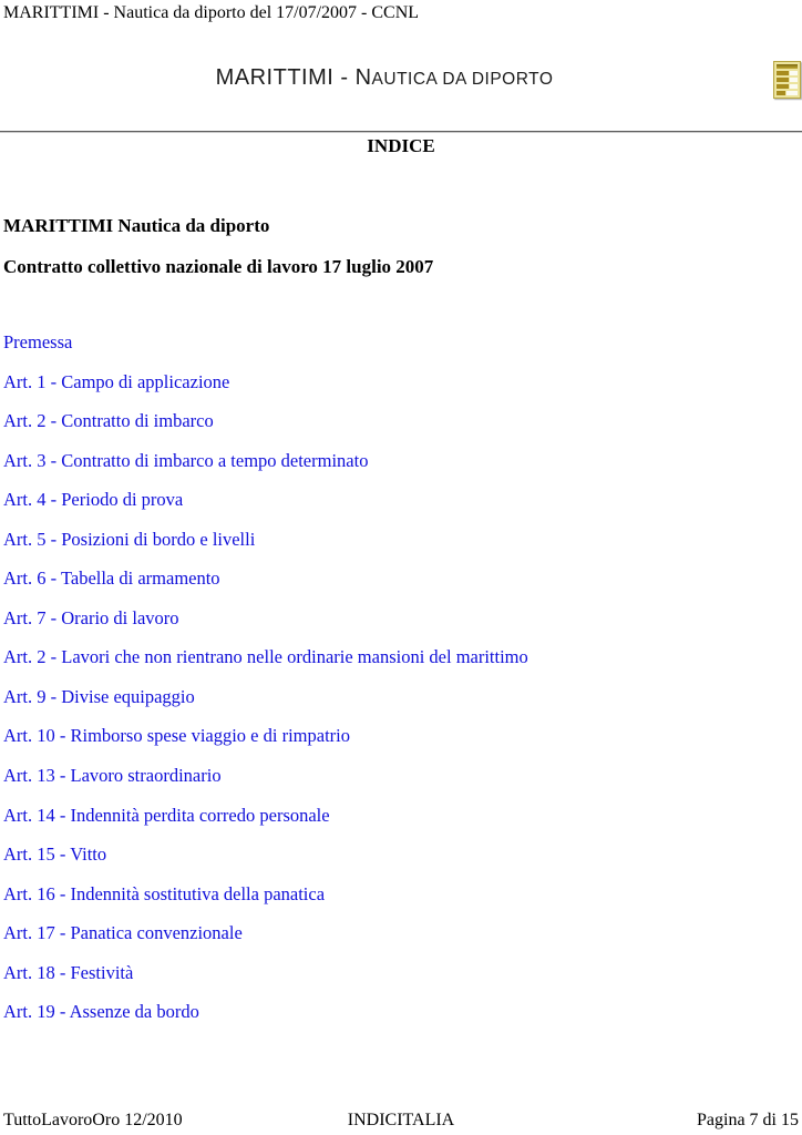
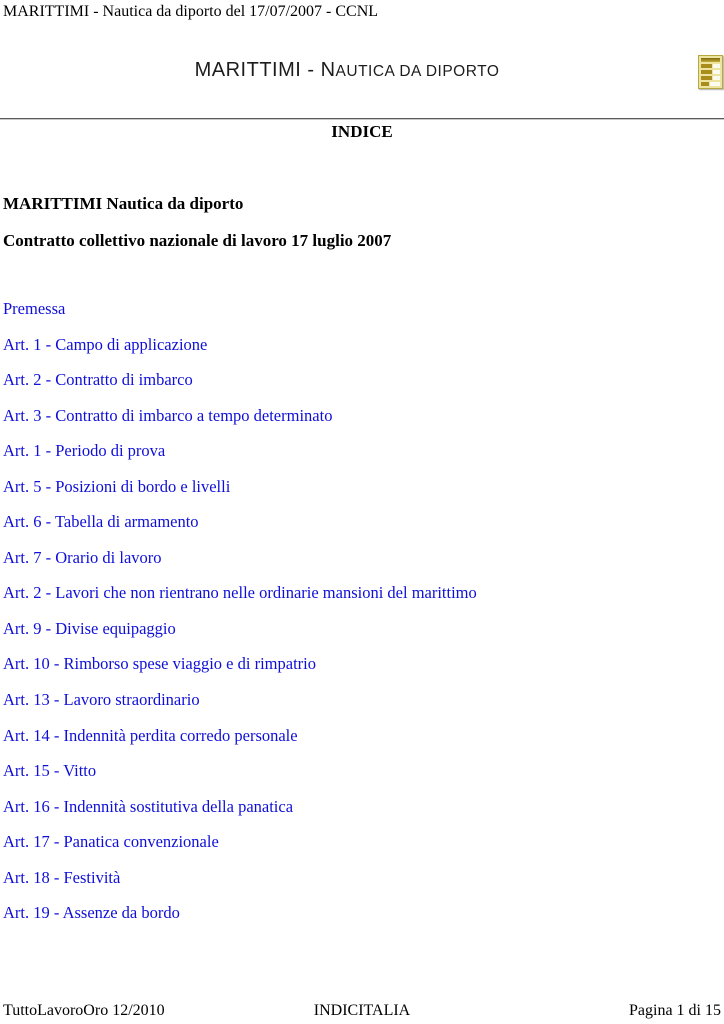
  MARITTIMI - Nautica da diporto del 17/07/2007 - CCNL
  MARITTIMI - NAUTICA DA DIPORTO
  INDICE
  MARITTIMI Nautica da diporto
  Contratto collettivo nazionale di lavoro 17 luglio 2007
  Premessa
  Art. 1 - Campo di applicazione
  Art. 2 - Contratto di imbarco
  Art. 3 - Contratto di imbarco a tempo determinato
- Art. 4 - Periodo di prova
+ Art. 1 - Periodo di prova
  Art. 5 - Posizioni di bordo e livelli
  Art. 6 - Tabella di armamento
  Art. 7 - Orario di lavoro
  Art. 2 - Lavori che non rientrano nelle ordinarie mansioni del marittimo
  Art. 9 - Divise equipaggio
  Art. 10 - Rimborso spese viaggio e di rimpatrio
  Art. 13 - Lavoro straordinario
  Art. 14 - Indennità perdita corredo personale
  Art. 15 - Vitto
  Art. 16 - Indennità sostitutiva della panatica
  Art. 17 - Panatica convenzionale
  Art. 18 - Festività
  Art. 19 - Assenze da bordo
  TuttoLavoroOro 12/2010
  INDICITALIA
- Pagina 7 di 15
+ Pagina 1 di 15
